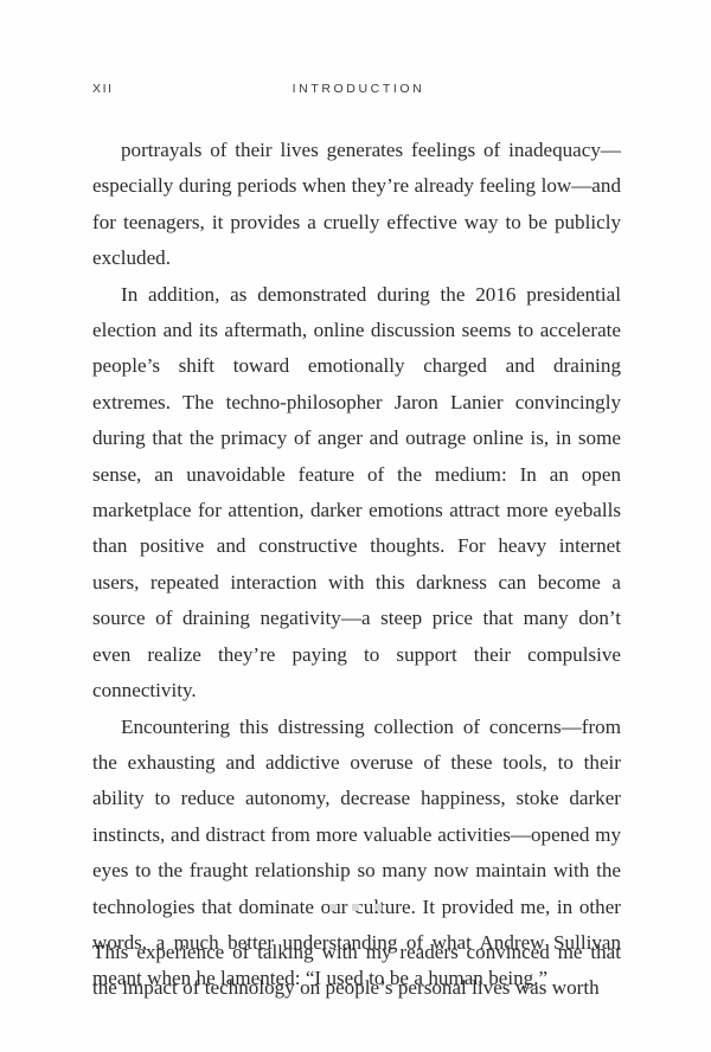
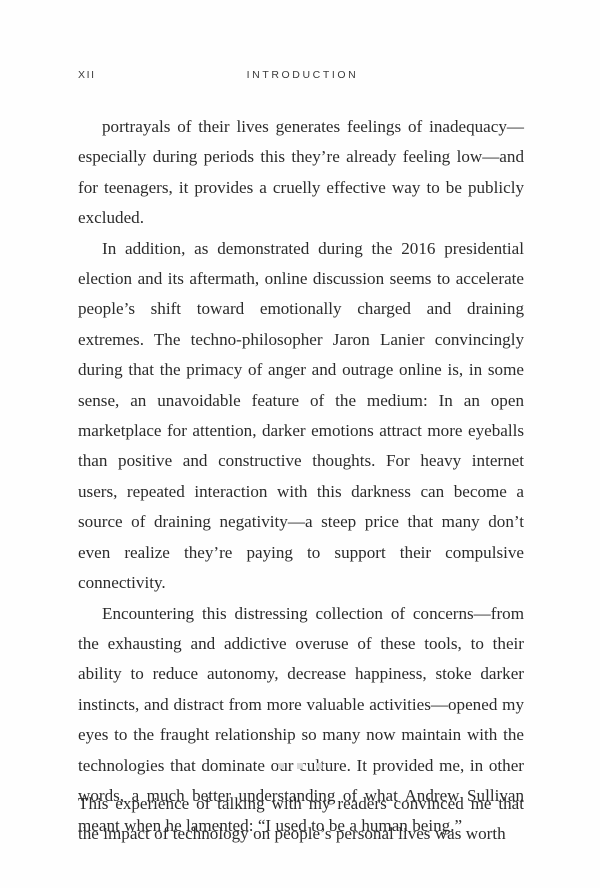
  XII
  INTRODUCTION
- portrayals of their lives generates feelings of inadequacy—especially during periods when they’re already feeling low—and for teenagers, it provides a cruelly effective way to be publicly excluded.
+ portrayals of their lives generates feelings of inadequacy—especially during periods this they’re already feeling low—and for teenagers, it provides a cruelly effective way to be publicly excluded.
  In addition, as demonstrated during the 2016 presidential election and its aftermath, online discussion seems to accelerate people’s shift toward emotionally charged and draining extremes. The techno-philosopher Jaron Lanier convincingly during that the primacy of anger and outrage online is, in some sense, an unavoidable feature of the medium: In an open marketplace for attention, darker emotions attract more eyeballs than positive and constructive thoughts. For heavy internet users, repeated interaction with this darkness can become a source of draining negativity—a steep price that many don’t even realize they’re paying to support their compulsive connectivity.
  Encountering this distressing collection of concerns—from the exhausting and addictive overuse of these tools, to their ability to reduce autonomy, decrease happiness, stoke darker instincts, and distract from more valuable activities—opened my eyes to the fraught relationship so many now maintain with the technologies that dominate oruture. It provided me, in other words, a much better understanding of what Andrew Sullivan meant when he lamented: “I used to be a human being.”
  This experience of talking with my readers convinced me that the impact of technology on people’s personal lives was worth
